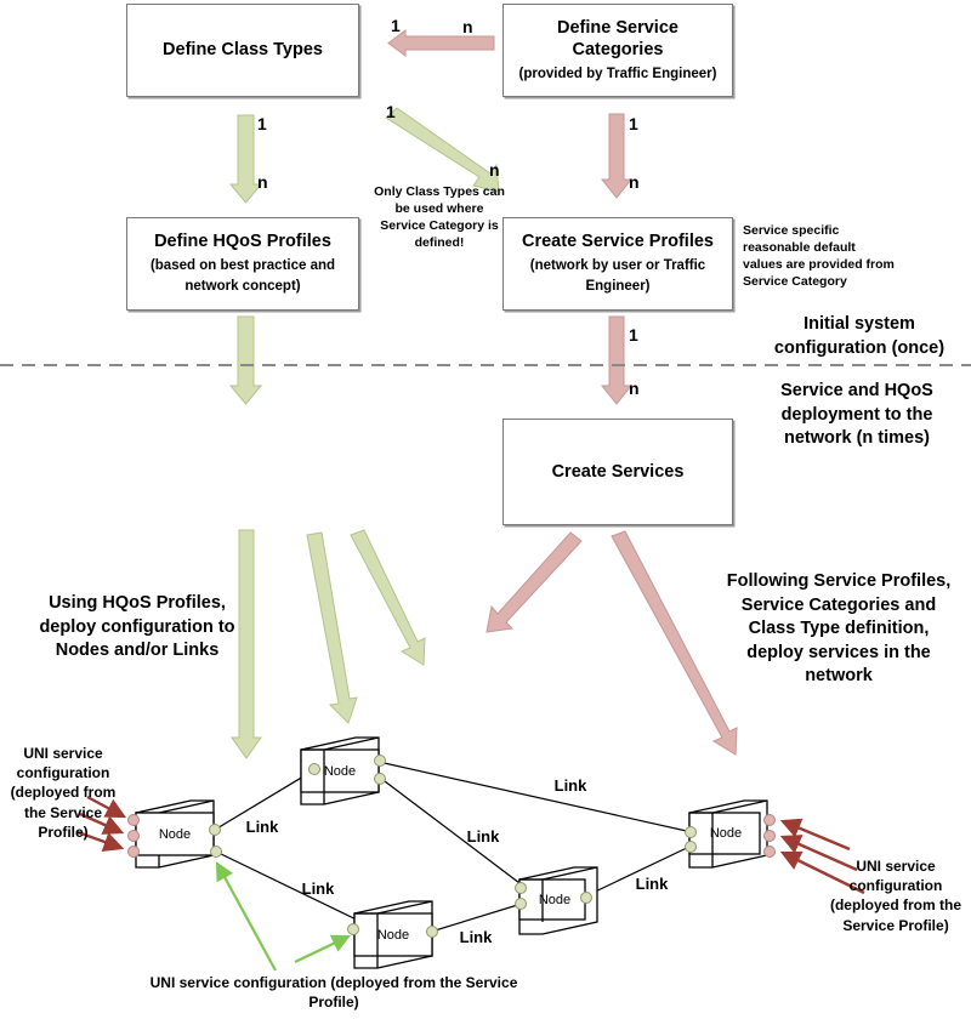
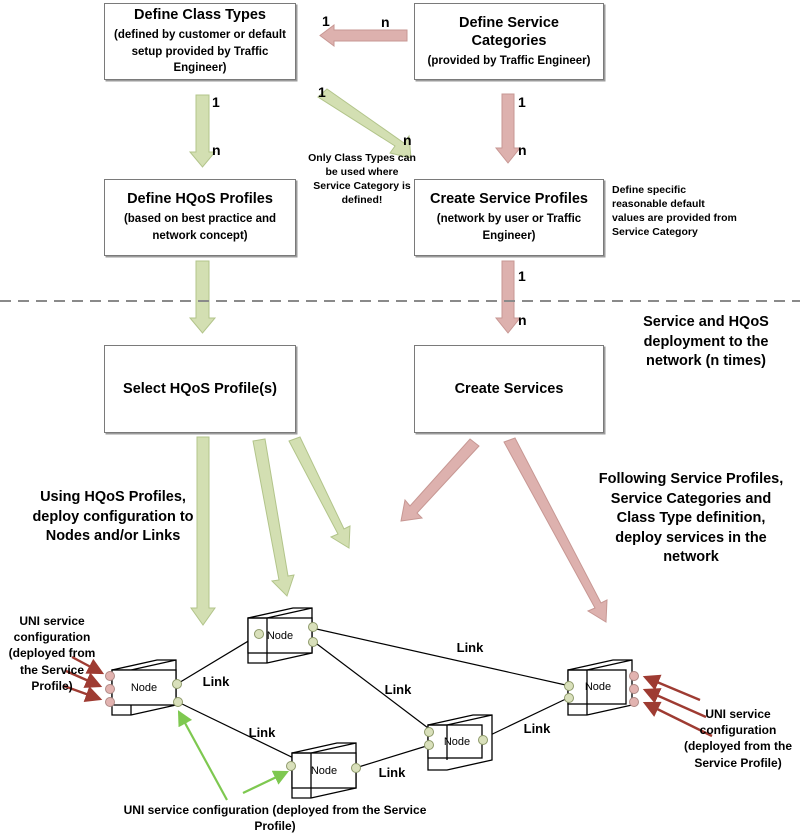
  Node
  Node
  Node
  Node
  Node
  Link
  Link
  Link
  Link
  Link
  Link
  Define Class Types
+ (defined by customer or default setup provided by Traffic Engineer)
  Define Service Categories
  (provided by Traffic Engineer)
  Define HQoS Profiles
  (based on best practice and network concept)
  Create Service Profiles
  (network by user or Traffic Engineer)
+ Select HQoS Profile(s)
  Create Services
  Only Class Types can be used where Service Category is defined!
- Service specific reasonable default values are provided from Service Category
+ Define specific reasonable default values are provided from Service Category
- Initial system configuration (once)
  Service and HQoS deployment to the network (n times)
  1
  n
  1
  n
  1
  n
  1
  n
  1
  n
  Using HQoS Profiles, deploy configuration to Nodes and/or Links
  Following Service Profiles, Service Categories and Class Type definition, deploy services in the network
  UNI service configuration (deployed from the Service Profile)
  UNI service configuration (deployed from the Service Profile)
  UNI service configuration (deployed from the Service Profile)
